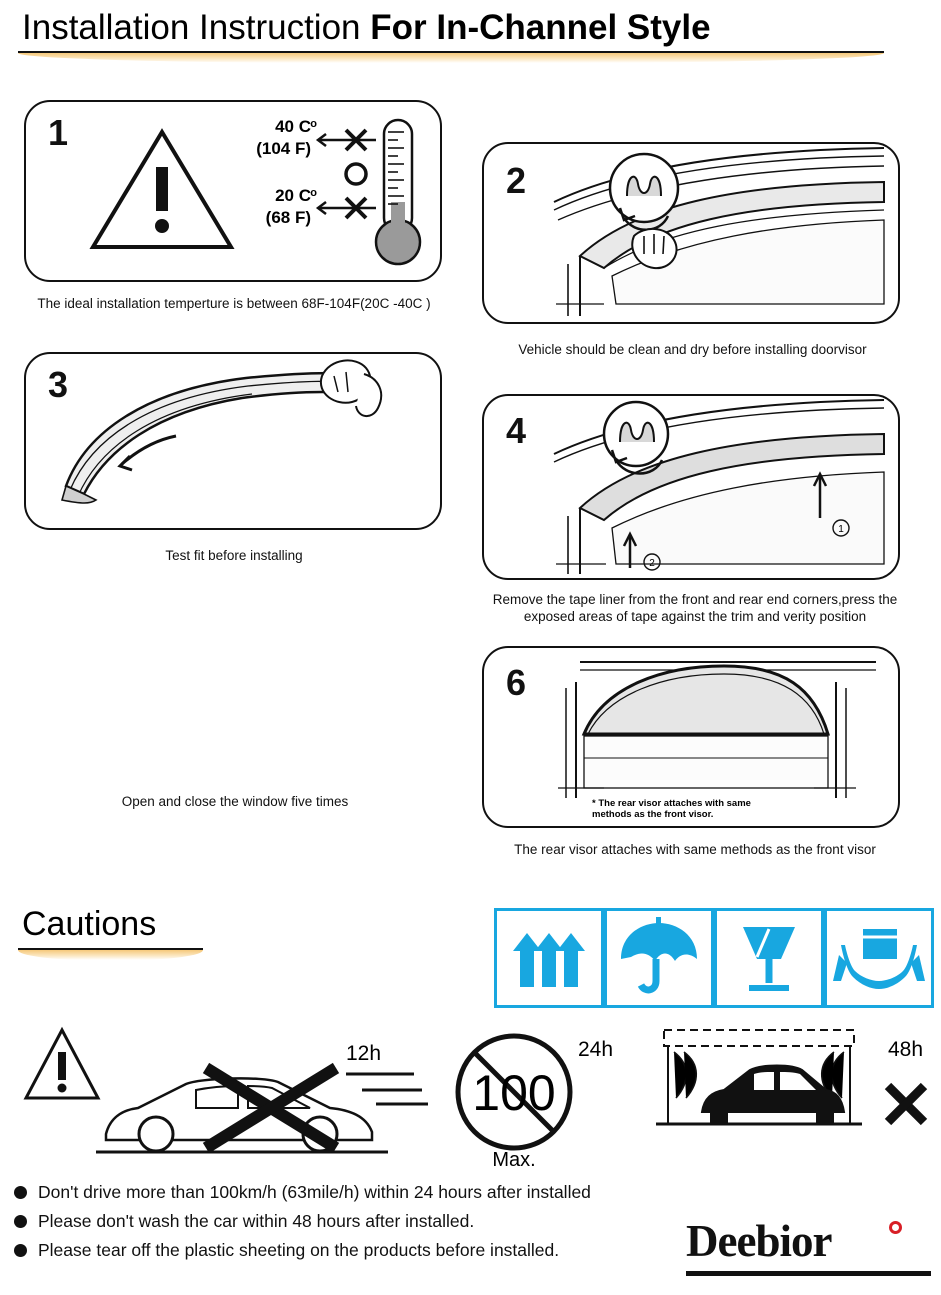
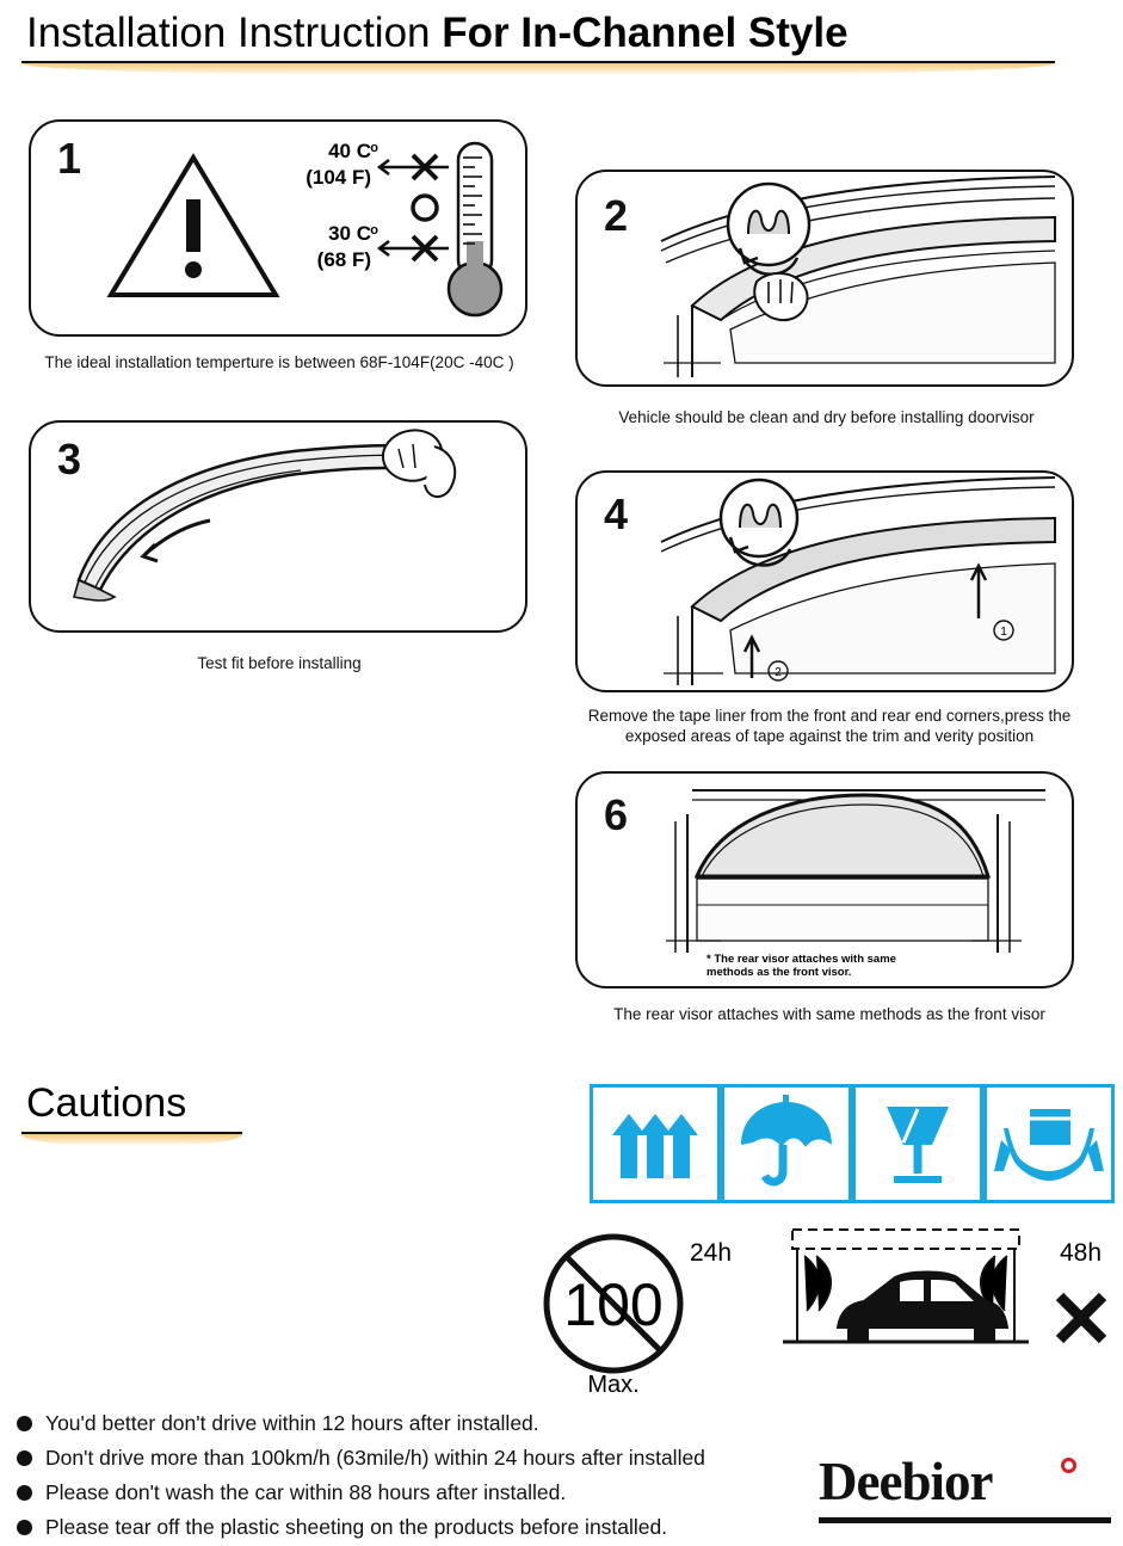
  Installation Instruction For In-Channel Style
  1
  40 C
  o
  (104 F)
- 20 C
+ 30 C
  o
  (68 F)
  The ideal installation temperture is between 68F-104F(20C -40C )
  2
  Vehicle should be clean and dry before installing doorvisor
  3
  Test fit before installing
  4
  1
  2
  Remove the tape liner from the front and rear end corners,press the exposed areas of tape against the trim and verity position
- Open and close the window five times
  6
  * The rear visor attaches with same
  methods as the front visor.
  The rear visor attaches with same methods as the front visor
  Cautions
- 12h
  100
  Max.
  24h
  48h
+ You'd better don't drive within 12 hours after installed.
  Don't drive more than 100km/h (63mile/h) within 24 hours after installed
- Please don't wash the car within 48 hours after installed.
+ Please don't wash the car within 88 hours after installed.
  Please tear off the plastic sheeting on the products before installed.
  Deebior
